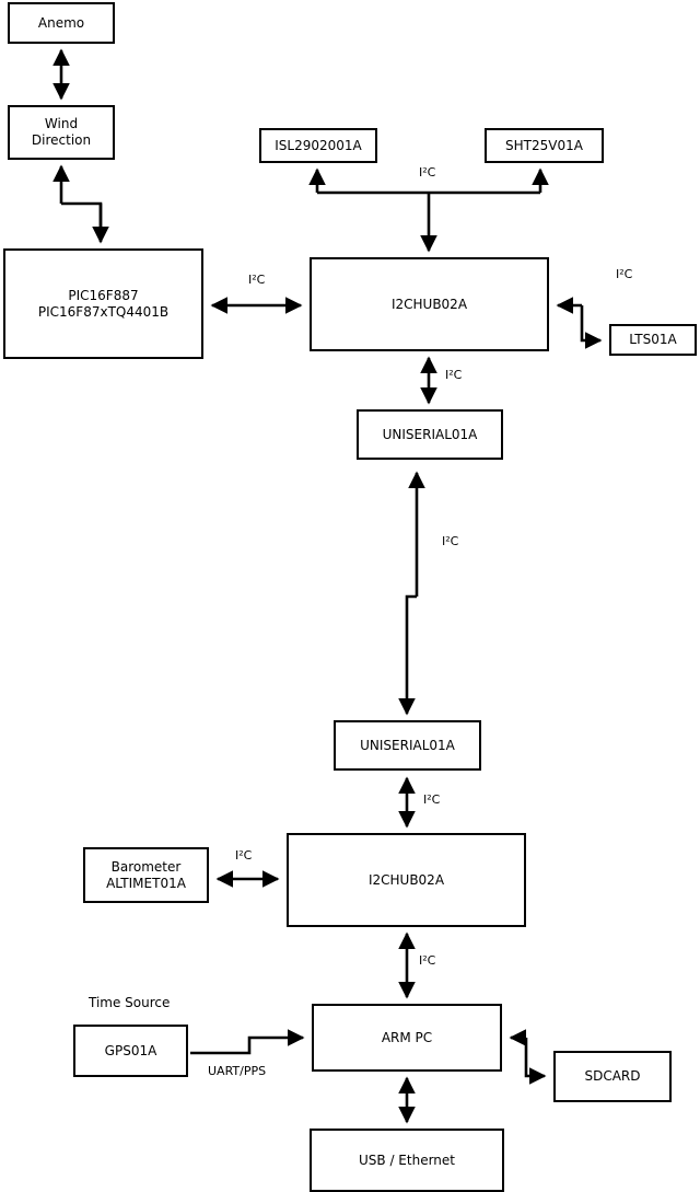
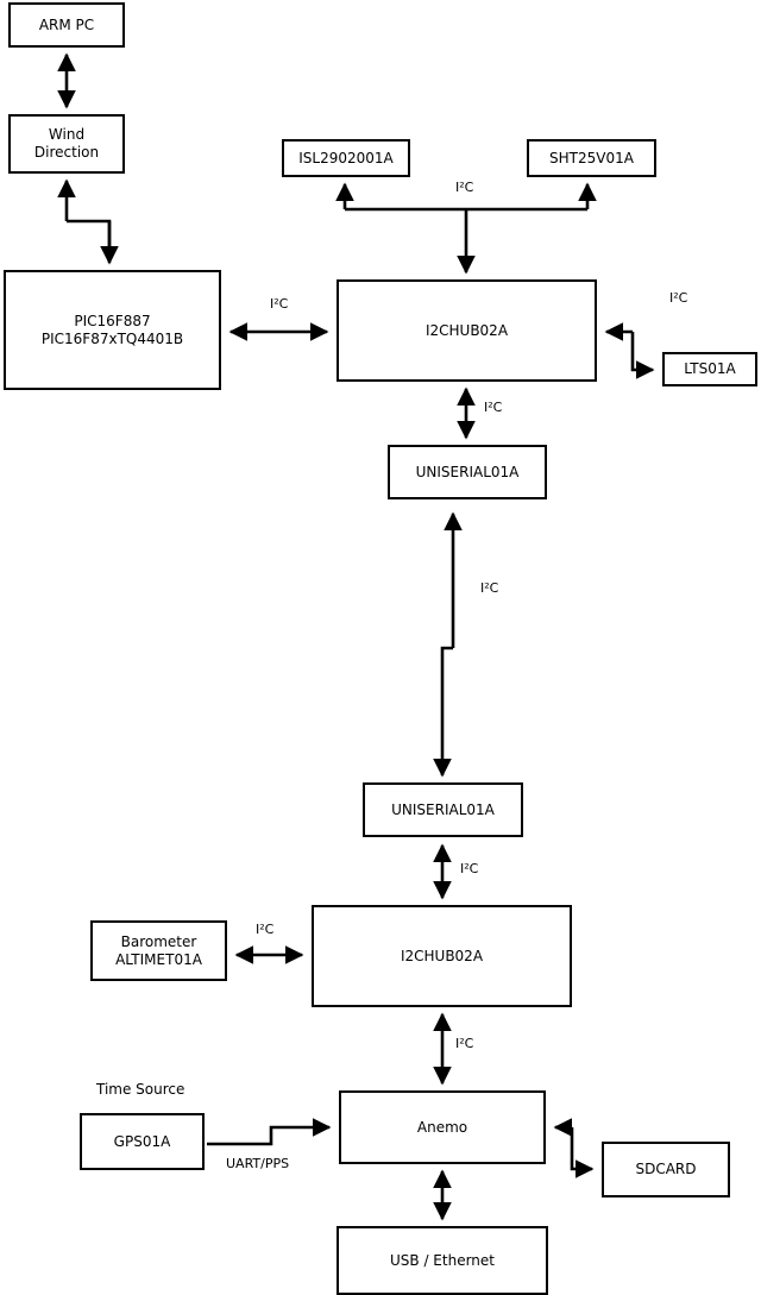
- Anemo
+ ARM PC
  Wind
  Direction
  PIC16F887
  PIC16F87xTQ4401B
  ISL2902001A
  SHT25V01A
  I2CHUB02A
  LTS01A
  UNISERIAL01A
  UNISERIAL01A
  I2CHUB02A
  Barometer
  ALTIMET01A
  GPS01A
- ARM PC
+ Anemo
  SDCARD
  USB / Ethernet
  I²C
  I²C
  I²C
  I²C
  I²C
  I²C
  I²C
  I²C
  UART/PPS
  Time Source
